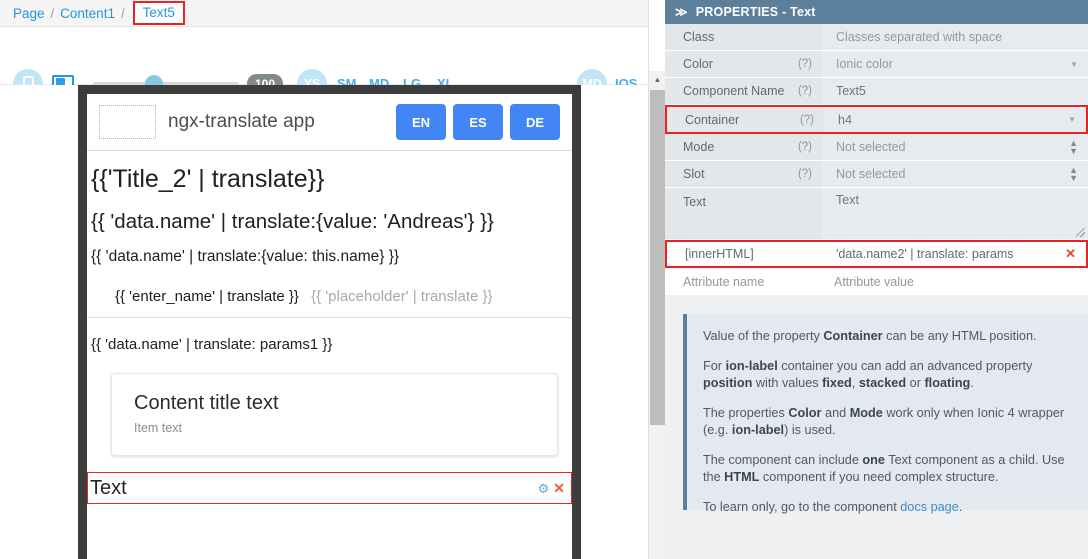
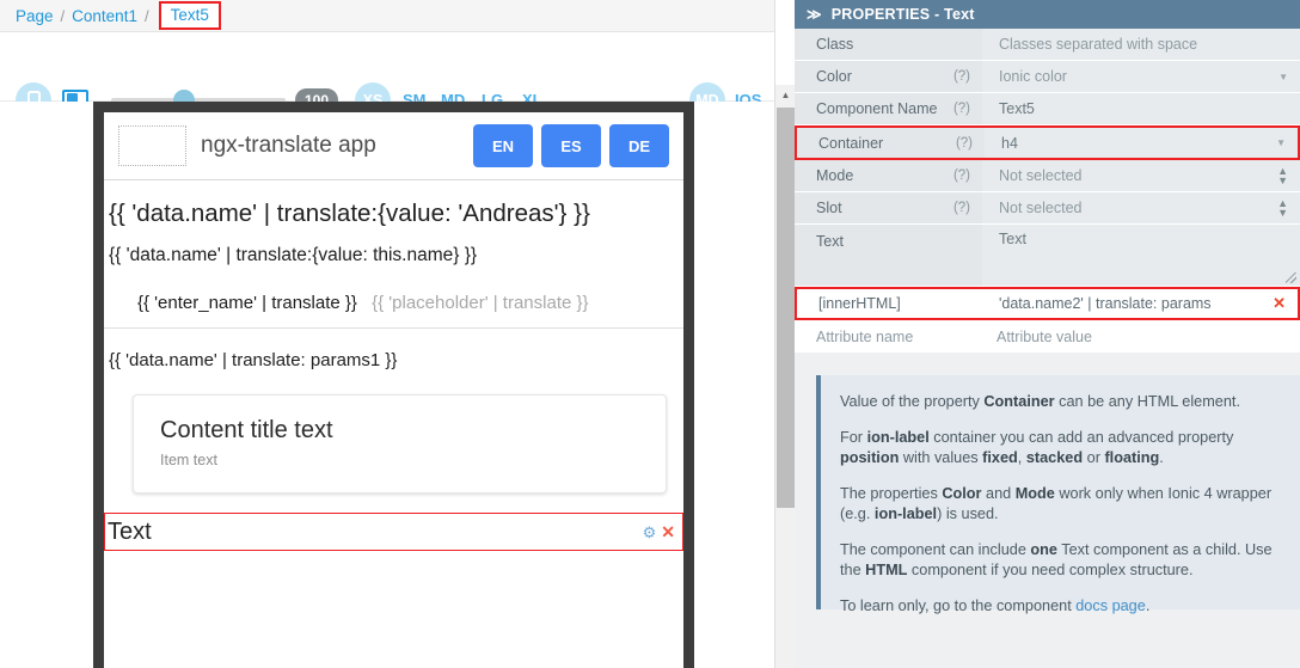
  Page
  /
  Content1
  /
  Text5
  100
  XS
  SM
  MD
  LG
  XL
  MD
  IOS
  ngx-translate app
  EN
  ES
  DE
- {{'Title_2' | translate}}
  {{ 'data.name' | translate:{value: 'Andreas'} }}
  {{ 'data.name' | translate:{value: this.name} }}
  {{ 'enter_name' | translate }} {{ 'placeholder' | translate }}
  {{ 'data.name' | translate: params1 }}
  Content title text
  Item text
  Text
  ⚙
  ✕
  ▲
  ≫
  PROPERTIES - Text
  Class
  Classes separated with space
  Color
  (?)
  Ionic color
  ▼
  Component Name
  (?)
  Text5
  Container
  (?)
  h4
  ▼
  Mode
  (?)
  Not selected
  ▲
  ▼
  Slot
  (?)
  Not selected
  ▲
  ▼
  Text
  Text
  [innerHTML]
  'data.name2' | translate: params
  ✕
  Attribute name
  Attribute value
- Value of the property Container can be any HTML position.
+ Value of the property Container can be any HTML element.
  For ion-label container you can add an advanced property position with values fixed, stacked or floating.
  The properties Color and Mode work only when Ionic 4 wrapper (e.g. ion-label) is used.
  The component can include one Text component as a child. Use the HTML component if you need complex structure.
  To learn only, go to the component docs page.
